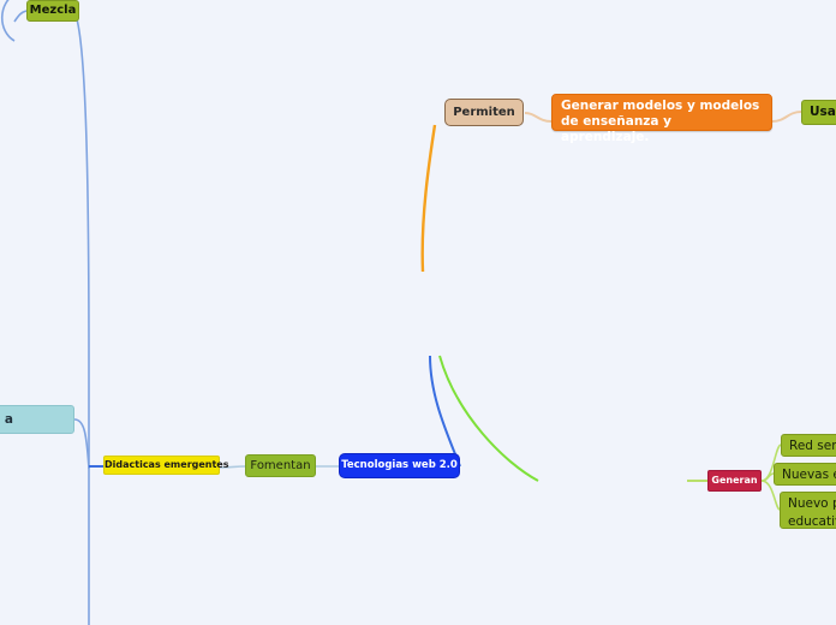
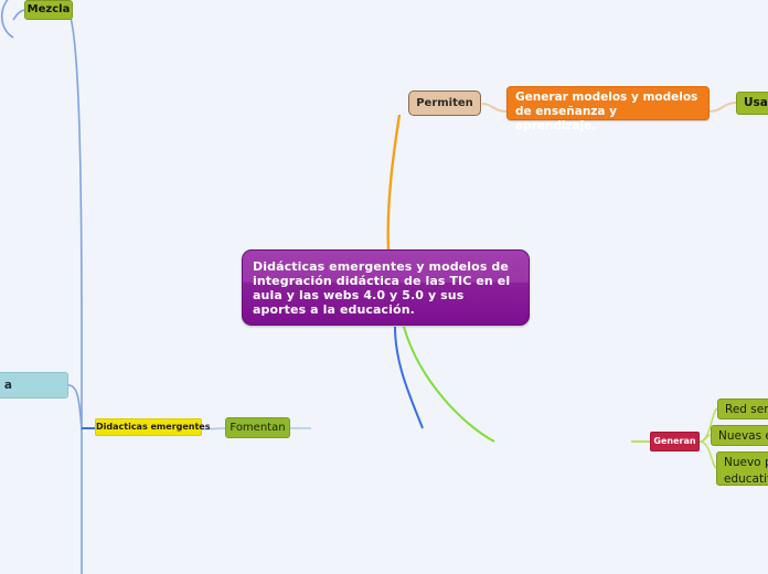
+ Didácticas emergentes y modelos de integración didáctica de las TIC en el aula y las webs 4.0 y 5.0 y sus aportes a la educación.
  Permiten
  Generar modelos y modelos de enseñanza y aprendizaje.
  Usa
  Mezcla
  Didacticas emergentes
  Fomentan
- Tecnologias web 2.0
  Generan
  Red se
  Nuevas
  Nuevo educati
